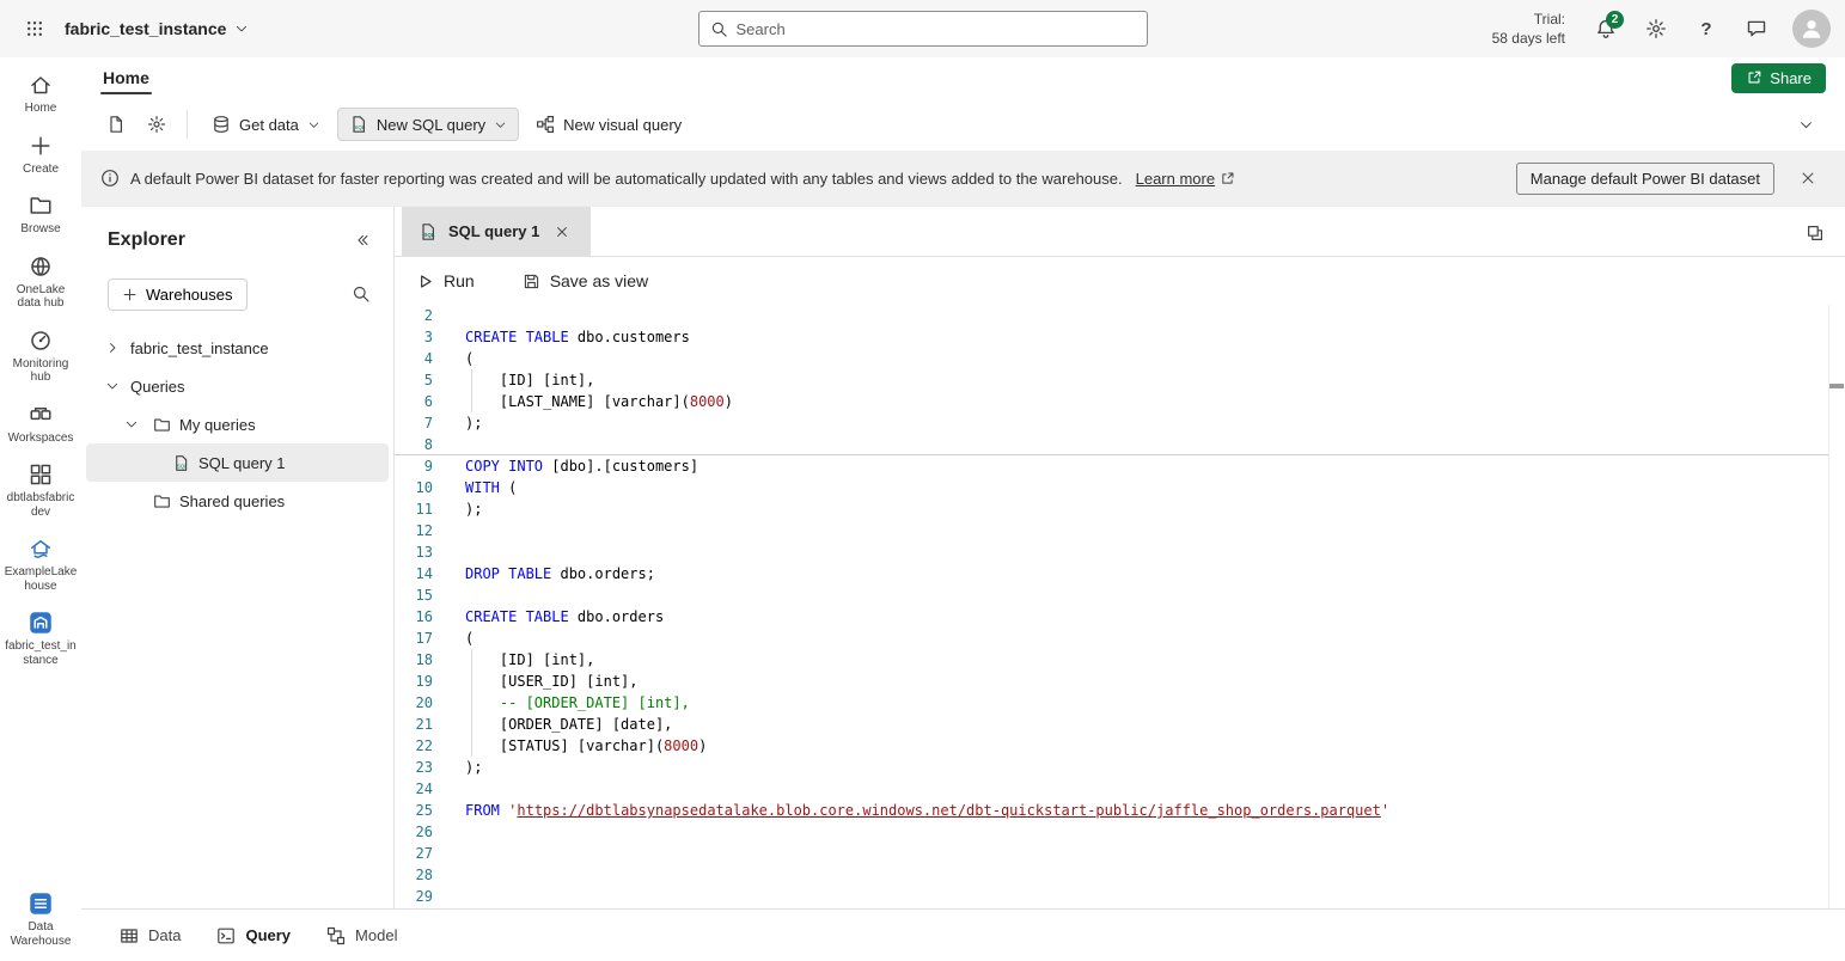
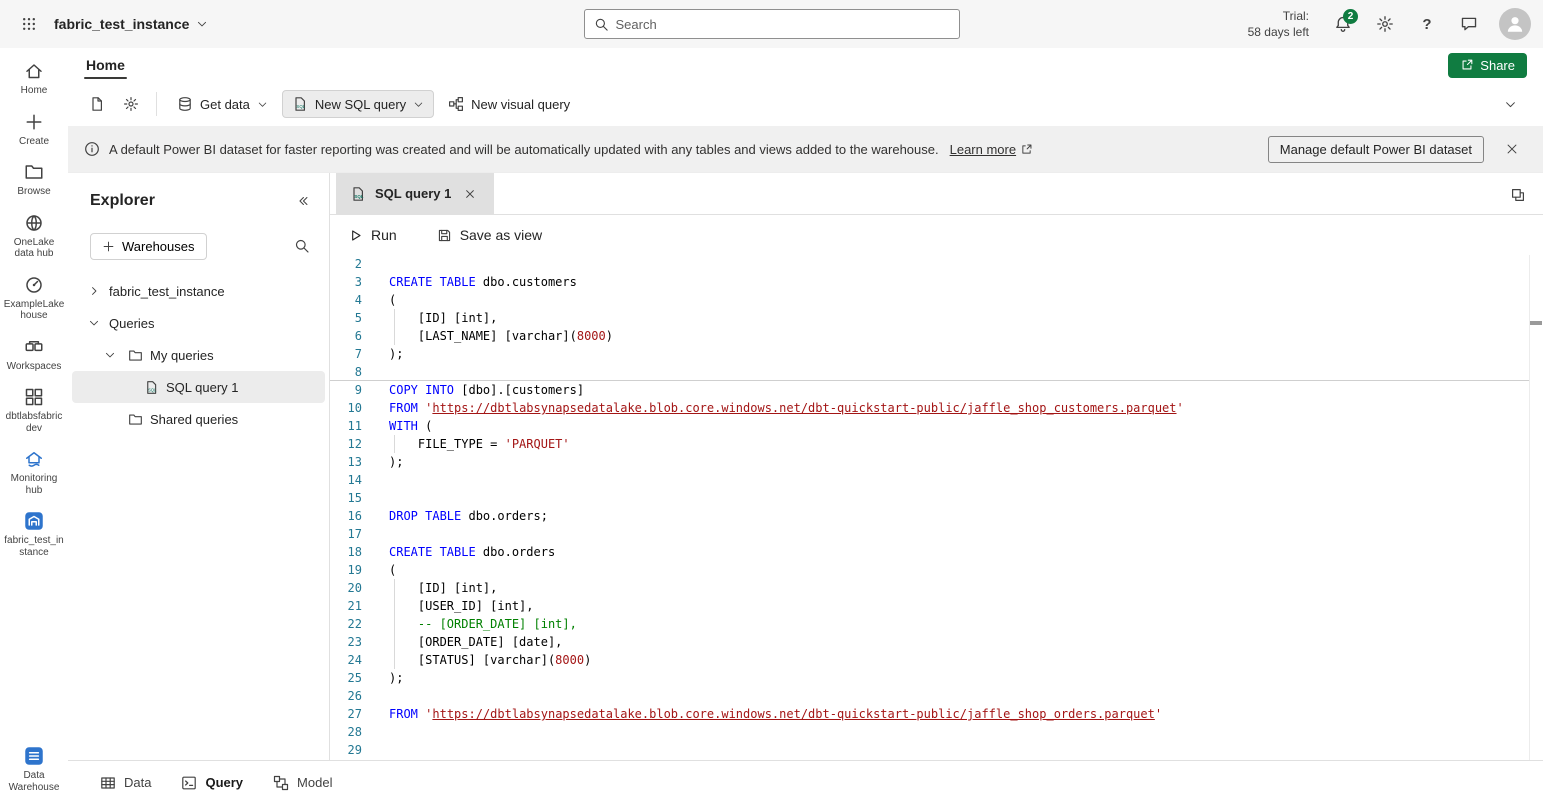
  fabric_test_instance
  Search
  Trial:
  58 days left
  2
  ?
  Home
  Create
  Browse
  OneLake data hub
- Monitoring hub
+ ExampleLakehouse
  Workspaces
  dbtlabsfabricdev
- ExampleLakehouse
+ Monitoring hub
  fabric_test_instance
  Data Warehouse
  Home
  Share
  Get data
  New SQL query
  New visual query
  A default Power BI dataset for faster reporting was created and will be automatically updated with any tables and views added to the warehouse.
  Learn more
  Manage default Power BI dataset
  Explorer
  Warehouses
  fabric_test_instance
  Queries
  My queries
  SQL query 1
  Shared queries
  SQL query 1
  Run
  Save as view
  2
  3
  4
  5
  6
  7
  8
  9
  10
  11
  12
  13
  14
  15
  16
  17
  18
  19
  20
  21
  22
  23
  24
  25
  26
  27
  28
  29
  CREATE TABLE dbo.customers
  (
  [ID] [int],
  [LAST_NAME] [varchar](8000)
  );
  COPY INTO [dbo].[customers]
+ FROM 'https://dbtlabsynapsedatalake.blob.core.windows.net/dbt-quickstart-public/jaffle_shop_customers.parquet'
  WITH (
+ FILE_TYPE = 'PARQUET'
  );
  DROP TABLE dbo.orders;
  CREATE TABLE dbo.orders
  (
  [ID] [int],
  [USER_ID] [int],
  -- [ORDER_DATE] [int],
  [ORDER_DATE] [date],
  [STATUS] [varchar](8000)
  );
  FROM 'https://dbtlabsynapsedatalake.blob.core.windows.net/dbt-quickstart-public/jaffle_shop_orders.parquet'
  Data
  Query
  Model
